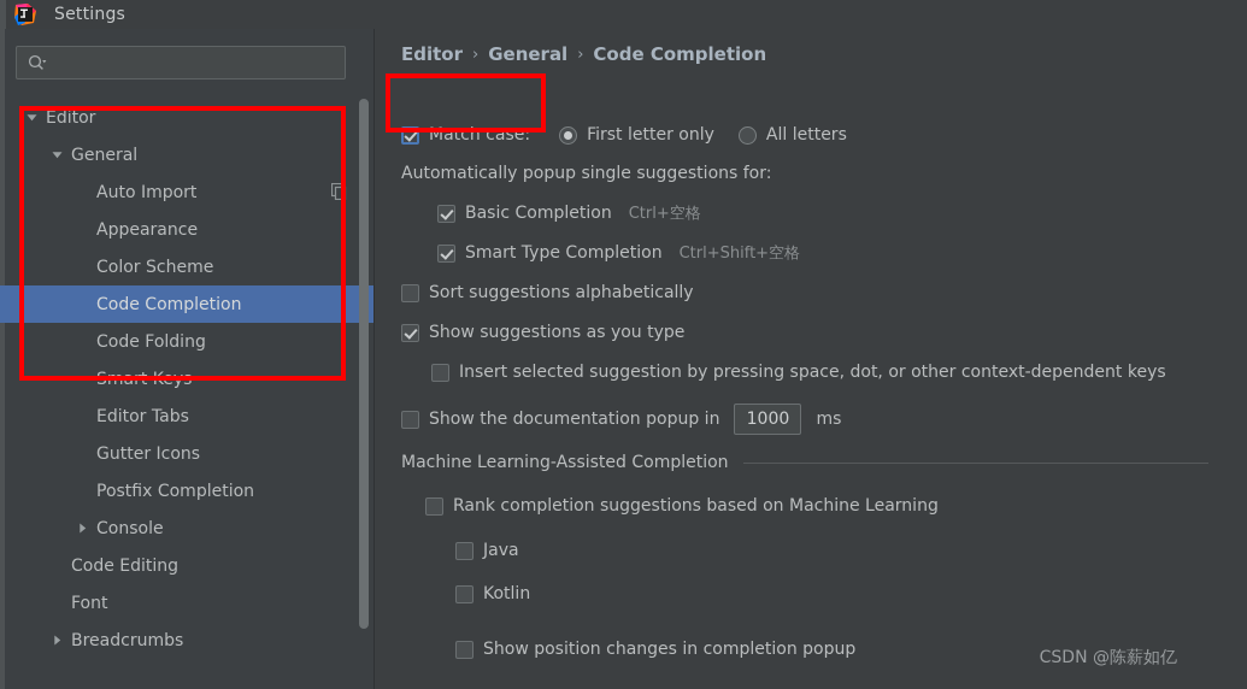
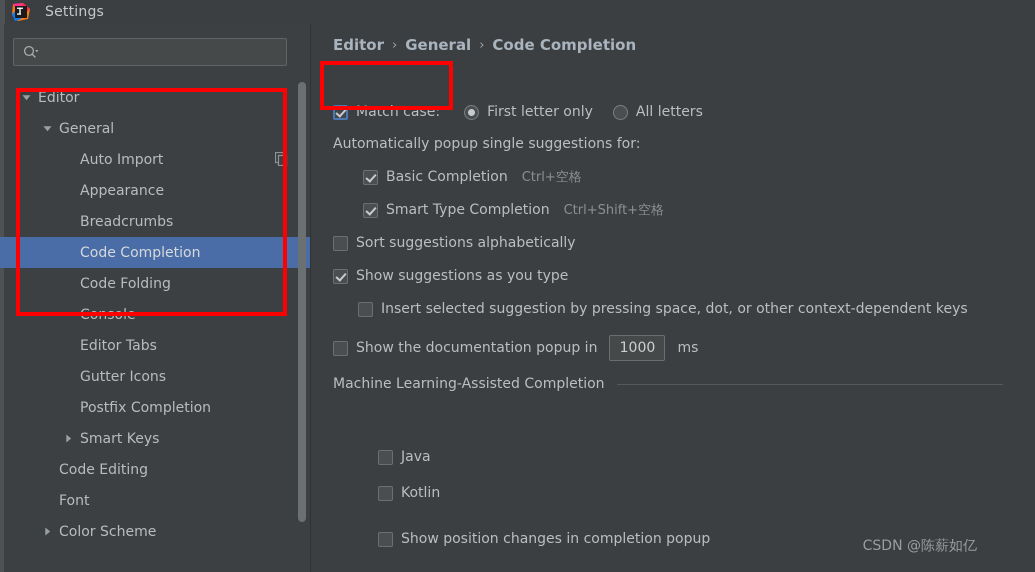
  Settings
  Editor
  General
  Auto Import
  Appearance
- Color Scheme
+ Breadcrumbs
  Code Completion
  Code Folding
- Smart Keys
+ Console
  Editor Tabs
  Gutter Icons
  Postfix Completion
- Console
+ Smart Keys
  Code Editing
  Font
- Breadcrumbs
+ Color Scheme
  Editor
  ›
  General
  ›
  Code Completion
  Match case:
  First letter only
  All letters
  Automatically popup single suggestions for:
  Basic Completion
  Ctrl+空格
  Smart Type Completion
  Ctrl+Shift+空格
  Sort suggestions alphabetically
  Show suggestions as you type
  Insert selected suggestion by pressing space, dot, or other context-dependent keys
  Show the documentation popup in
  1000
  ms
  Machine Learning-Assisted Completion
- Rank completion suggestions based on Machine Learning
  Java
  Kotlin
  Show position changes in completion popup
  CSDN @陈薪如亿
